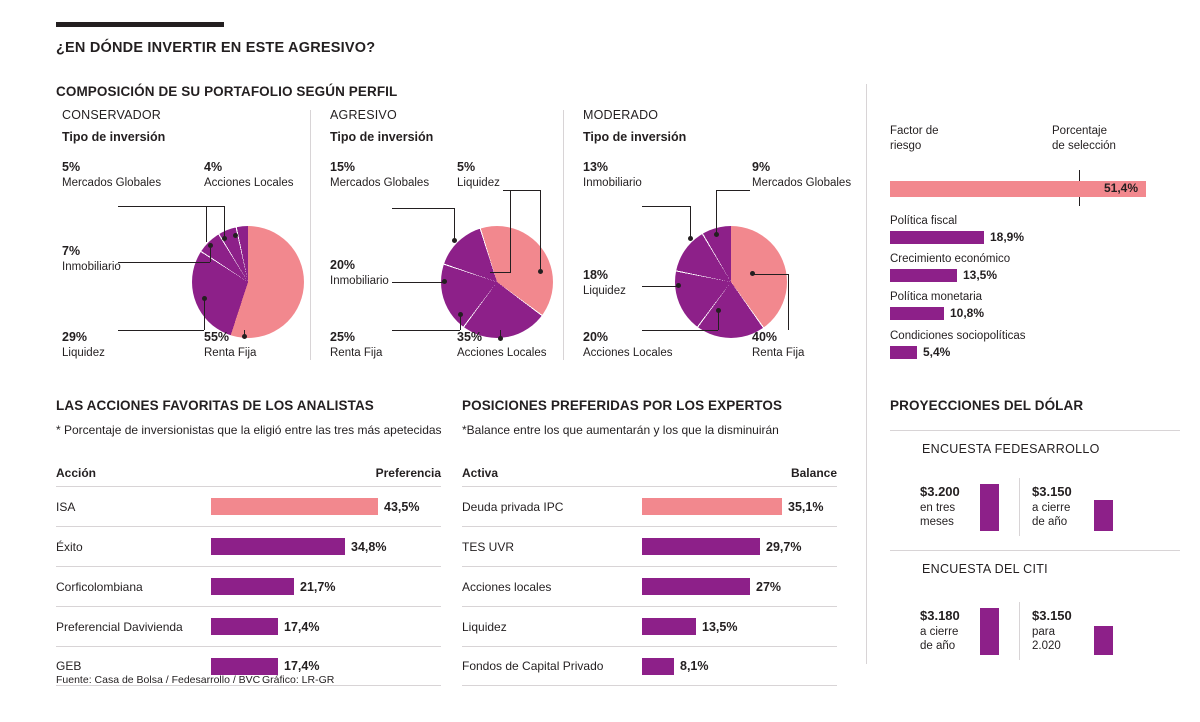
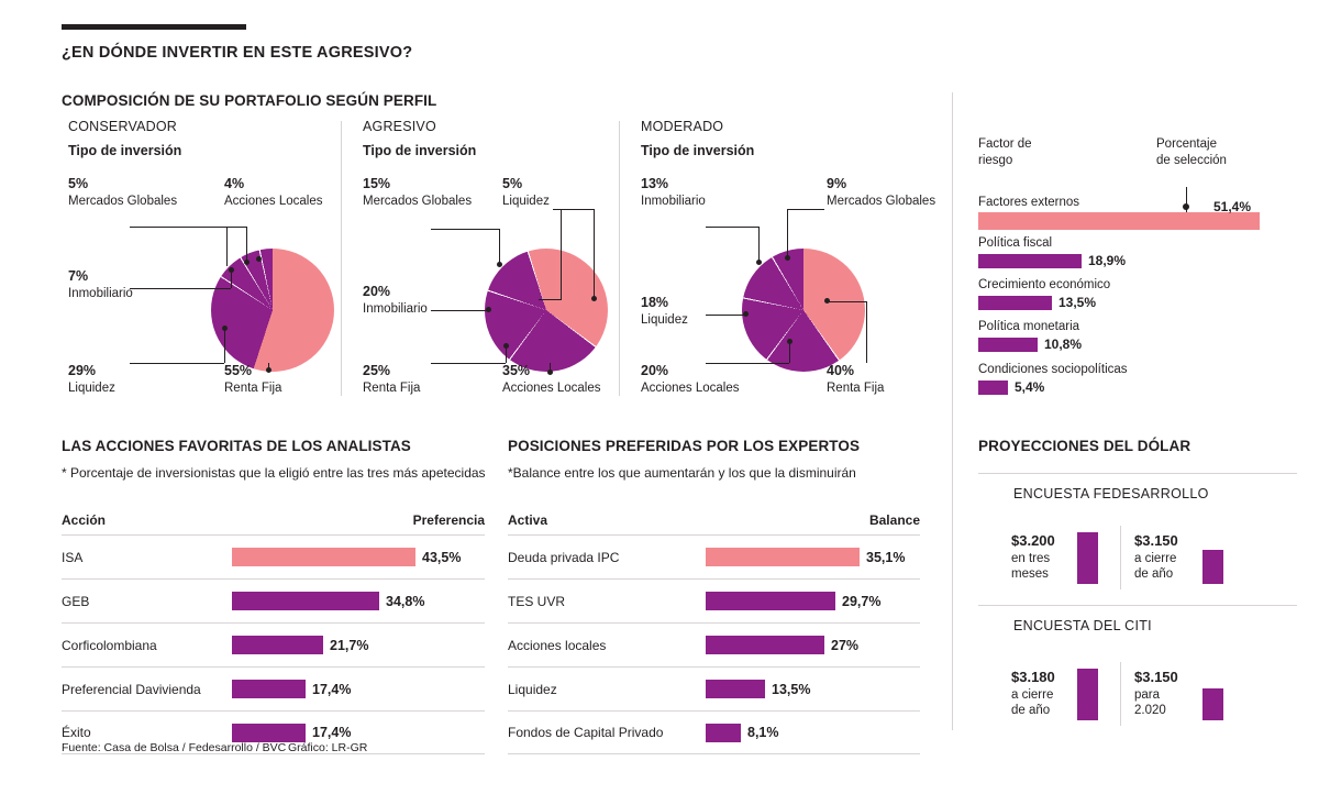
  ¿EN DÓNDE INVERTIR EN ESTE AGRESIVO?
  COMPOSICIÓN DE SU PORTAFOLIO SEGÚN PERFIL
  CONSERVADOR
  Tipo de inversión
  5%
  Mercados Globales
  4%
  Acciones Locales
  7%
  Inmobiliario
  29%
  Liquidez
  55%
  Renta Fija
  AGRESIVO
  Tipo de inversión
  15%
  Mercados Globales
  5%
  Liquidez
  20%
  Inmobiliario
  25%
  Renta Fija
  35%
  Acciones Locales
  MODERADO
  Tipo de inversión
  13%
  Inmobiliario
  9%
  Mercados Globales
  18%
  Liquidez
  20%
  Acciones Locales
  40%
  Renta Fija
  Factor de
  riesgo
  Porcentaje
  de selección
+ Factores externos
  51,4%
  Política fiscal
  18,9%
  Crecimiento económico
  13,5%
  Política monetaria
  10,8%
  Condiciones sociopolíticas
  5,4%
  LAS ACCIONES FAVORITAS DE LOS ANALISTAS
  * Porcentaje de inversionistas que la eligió entre las tres más apetecidas
  Acción
  Preferencia
  ISA
  43,5%
- Éxito
+ GEB
  34,8%
  Corficolombiana
  21,7%
  Preferencial Davivienda
  17,4%
- GEB
+ Éxito
  17,4%
  POSICIONES PREFERIDAS POR LOS EXPERTOS
  *Balance entre los que aumentarán y los que la disminuirán
  Activa
  Balance
  Deuda privada IPC
  35,1%
  TES UVR
  29,7%
  Acciones locales
  27%
  Liquidez
  13,5%
  Fondos de Capital Privado
  8,1%
  PROYECCIONES DEL DÓLAR
  ENCUESTA FEDESARROLLO
  $3.200
  en tres
  meses
  $3.150
  a cierre
  de año
  ENCUESTA DEL CITI
  $3.180
  a cierre
  de año
  $3.150
  para
  2.020
  Fuente: Casa de Bolsa / Fedesarrollo / BVC
  Gráfico: LR-GR
